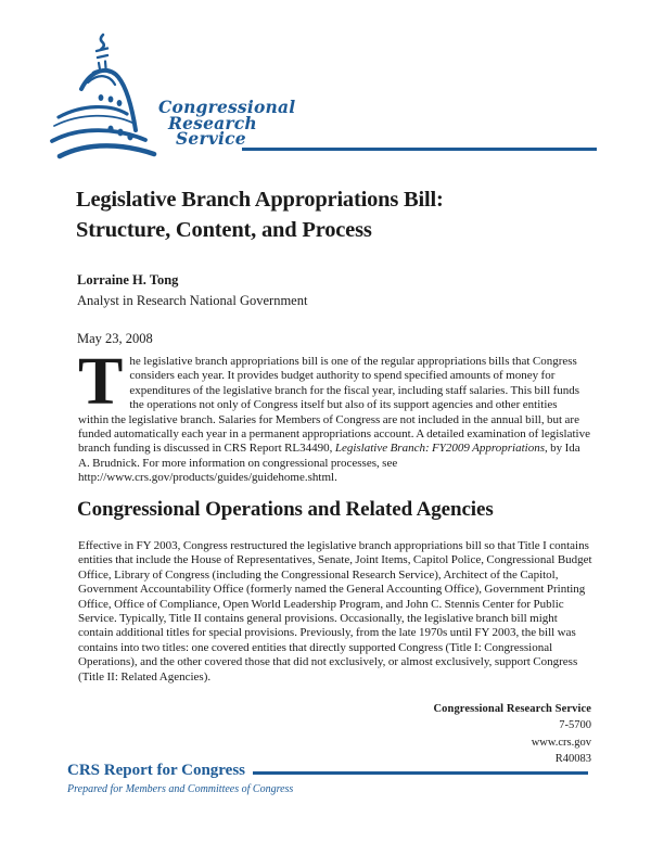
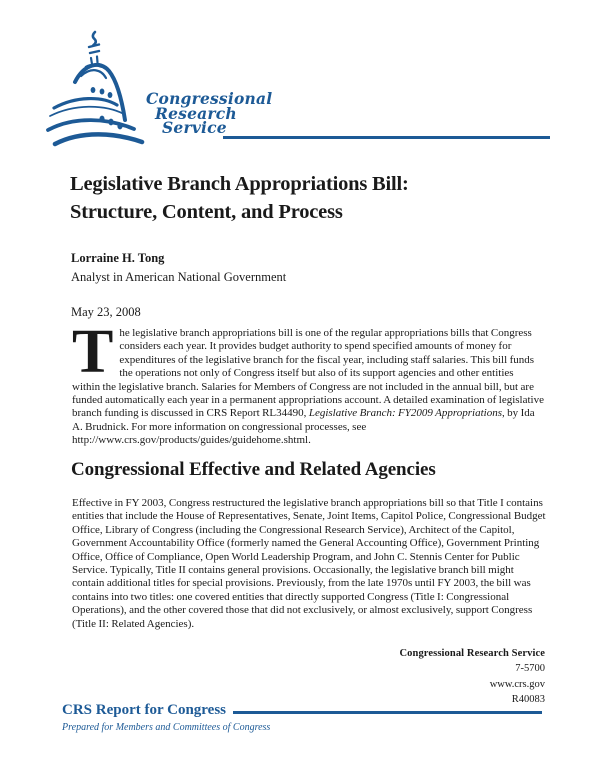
  Congressional
  Research
  Service
  Legislative Branch Appropriations Bill:
  Structure, Content, and Process
  Lorraine H. Tong
- Analyst in Research National Government
+ Analyst in American National Government
  May 23, 2008
  T
  he legislative branch appropriations bill is one of the regular appropriations bills that Congress considers each year. It provides budget authority to spend specified amounts of money for expenditures of the legislative branch for the fiscal year, including staff salaries. This bill funds the operations not only of Congress itself but also of its support agencies and other entities within the legislative branch. Salaries for Members of Congress are not included in the annual bill, but are funded automatically each year in a permanent appropriations account. A detailed examination of legislative branch funding is discussed in CRS Report RL34490, Legislative Branch: FY2009 Appropriations, by Ida A. Brudnick. For more information on congressional processes, see http://www.crs.gov/products/guides/guidehome.shtml.
- Congressional Operations and Related Agencies
+ Congressional Effective and Related Agencies
  Effective in FY 2003, Congress restructured the legislative branch appropriations bill so that Title I contains entities that include the House of Representatives, Senate, Joint Items, Capitol Police, Congressional Budget Office, Library of Congress (including the Congressional Research Service), Architect of the Capitol, Government Accountability Office (formerly named the General Accounting Office), Government Printing Office, Office of Compliance, Open World Leadership Program, and John C. Stennis Center for Public Service. Typically, Title II contains general provisions. Occasionally, the legislative branch bill might contain additional titles for special provisions. Previously, from the late 1970s until FY 2003, the bill was contains into two titles: one covered entities that directly supported Congress (Title I: Congressional Operations), and the other covered those that did not exclusively, or almost exclusively, support Congress (Title II: Related Agencies).
  Congressional Research Service
  7-5700
  www.crs.gov
  R40083
  CRS Report for Congress
  Prepared for Members and Committees of Congress
